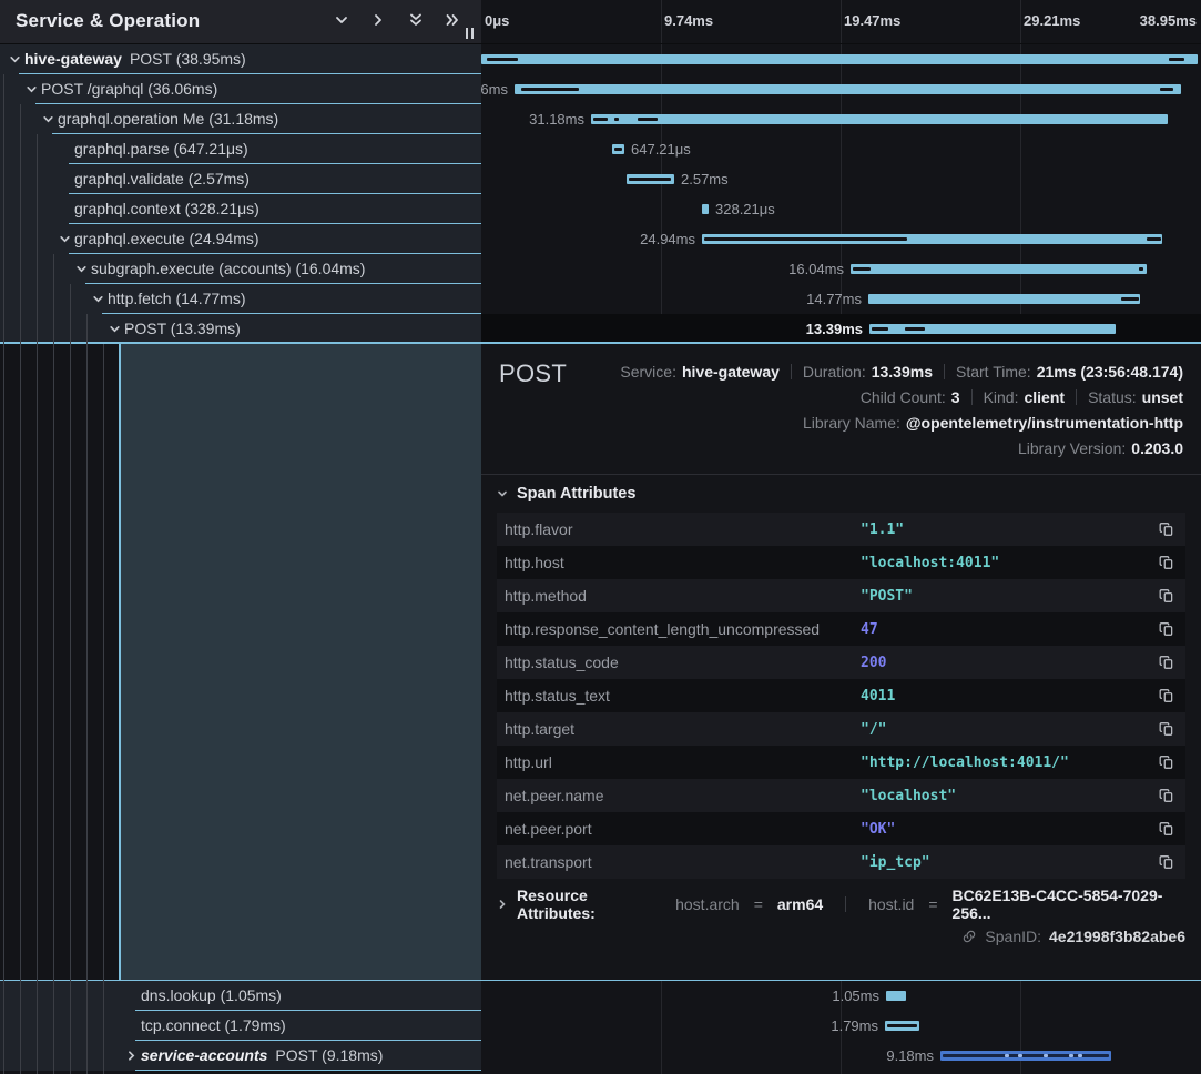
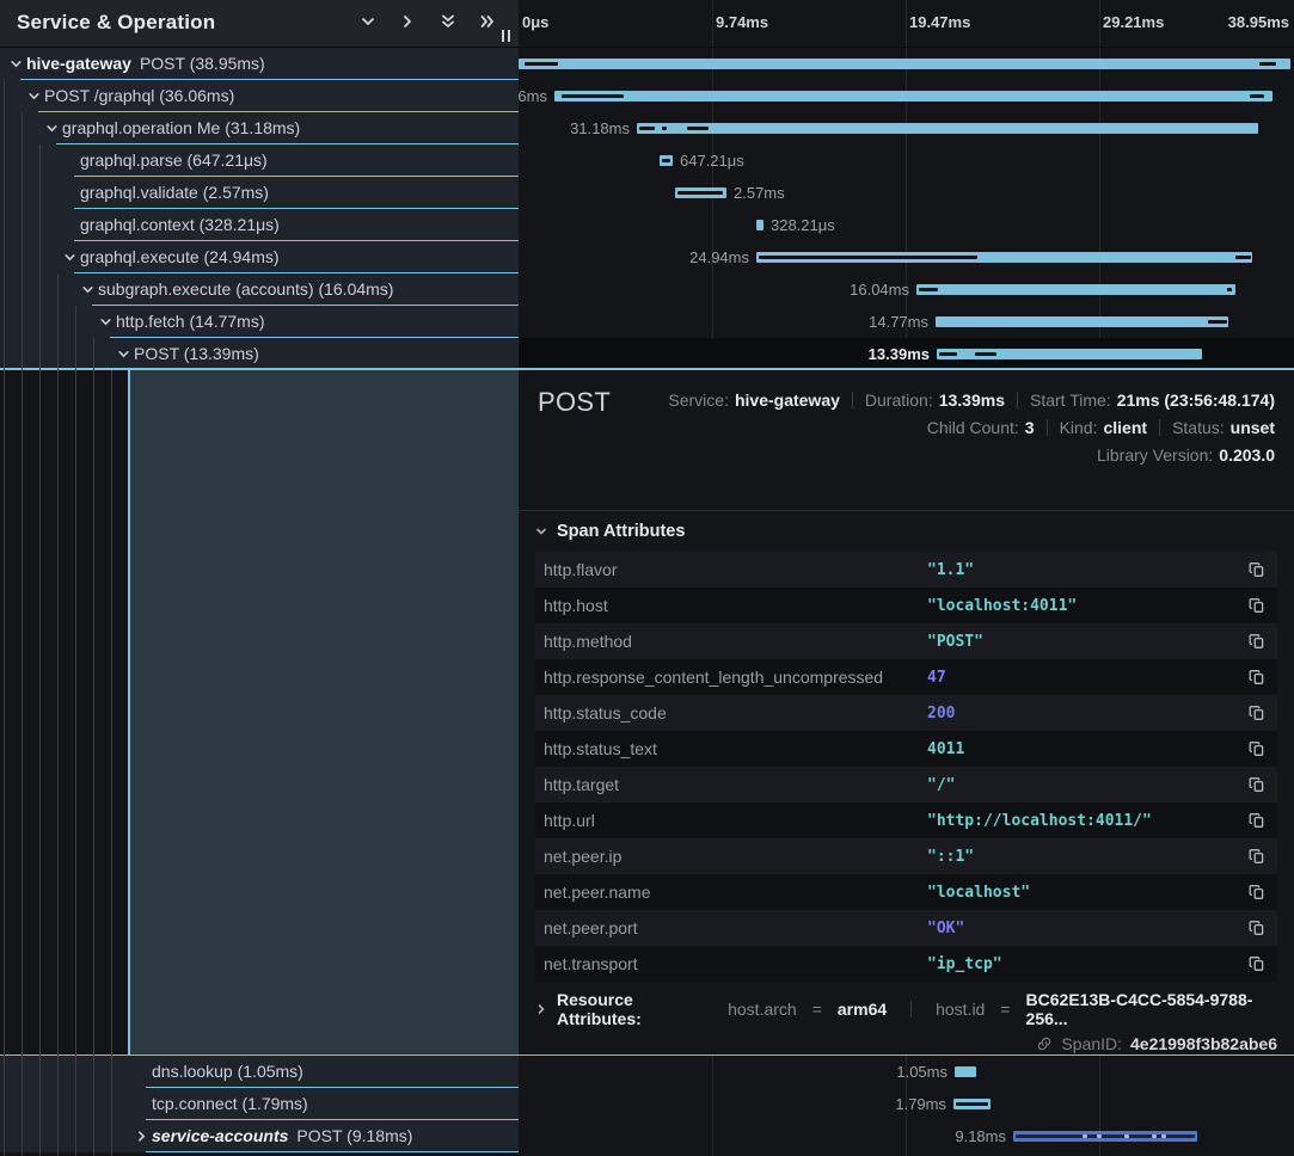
  Service & Operation
  0μs
  9.74ms
  19.47ms
  29.21ms
  38.95ms
  hive-gateway POST (38.95ms)
  POST /graphql (36.06ms)
  graphql.operation Me (31.18ms)
  graphql.parse (647.21μs)
  graphql.validate (2.57ms)
  graphql.context (328.21μs)
  graphql.execute (24.94ms)
  subgraph.execute (accounts) (16.04ms)
  http.fetch (14.77ms)
  POST (13.39ms)
  31.18ms
  647.21μs
  2.57ms
  328.21μs
  24.94ms
  16.04ms
  14.77ms
  13.39ms
  POST
  Service:
  hive-gateway
  Duration:
  13.39ms
  Start Time:
  21ms (23:56:48.174)
  Child Count:
  3
  Kind:
  client
  Status:
  unset
- Library Name:
- @opentelemetry/instrumentation-http
  Library Version:
  0.203.0
  Span Attributes
  http.flavor
  "1.1"
  http.host
  "localhost:4011"
  http.method
  "POST"
  http.response_content_length_uncompressed
  47
  http.status_code
  200
  http.status_text
  4011
  http.target
  "/"
  http.url
  "http://localhost:4011/"
+ net.peer.ip
+ "::1"
  net.peer.name
  "localhost"
  net.peer.port
  "OK"
  net.transport
  "ip_tcp"
  Resource Attributes:
  host.arch
  =
  arm64
  host.id
  =
- BC62E13B-C4CC-5854-7029-256...
+ BC62E13B-C4CC-5854-9788-256...
  SpanID:
  4e21998f3b82abe6
  dns.lookup (1.05ms)
  tcp.connect (1.79ms)
  service-accounts POST (9.18ms)
  1.05ms
  1.79ms
  9.18ms
